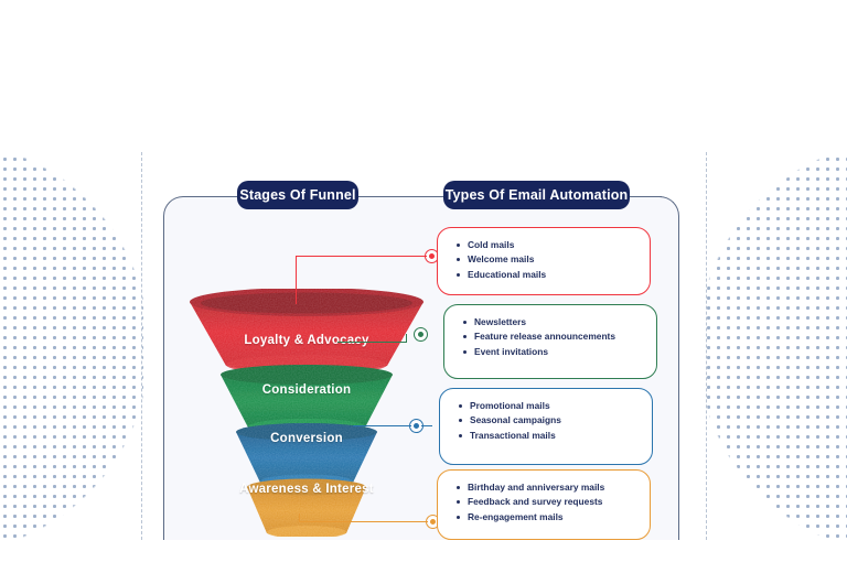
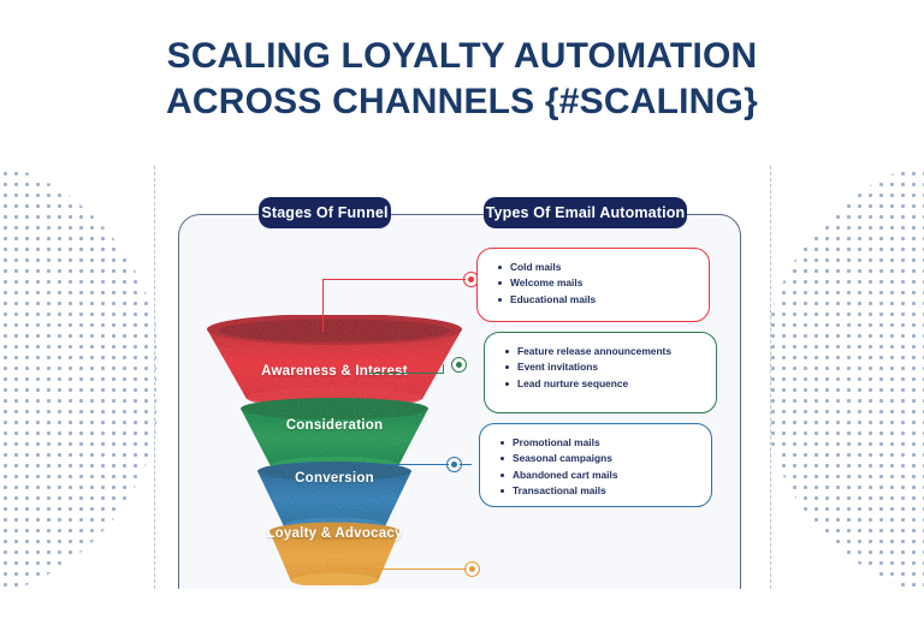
+ SCALING LOYALTY AUTOMATION
+ ACROSS CHANNELS {#SCALING}
  Stages Of Funnel
  Types Of Email Automation
- Loyalty & Advocacy
+ Awareness & Interest
  Consideration
  Conversion
- Awareness & Interest
+ Loyalty & Advocacy
  Cold mails
  Welcome mails
  Educational mails
- Newsletters
  Feature release announcements
  Event invitations
+ Lead nurture sequence
  Promotional mails
  Seasonal campaigns
+ Abandoned cart mails
  Transactional mails
- Birthday and anniversary mails
- Feedback and survey requests
- Re-engagement mails
